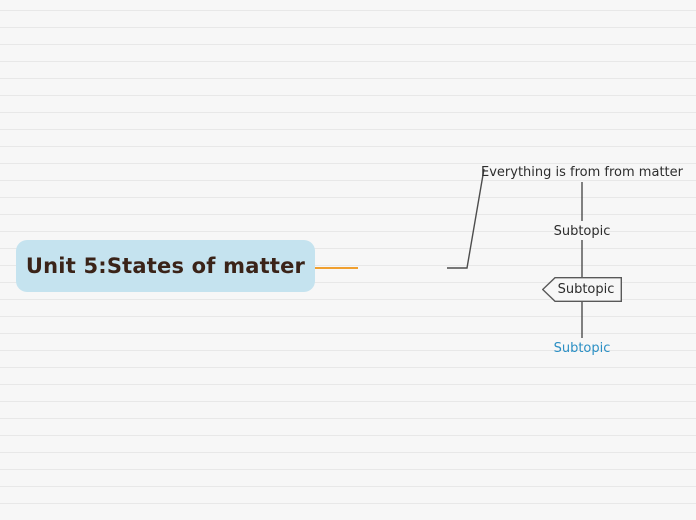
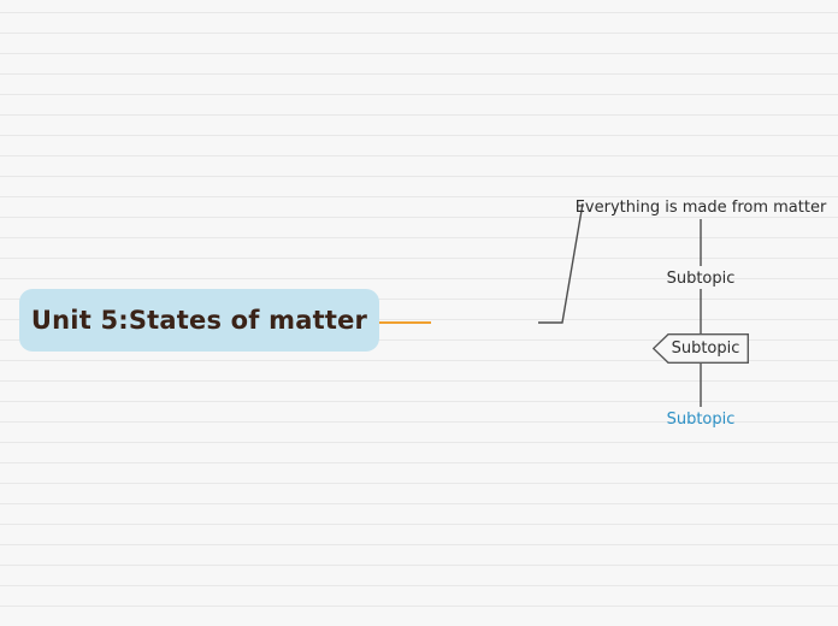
  Unit 5:States of matter
- Everything is from from matter
+ Everything is made from matter
  Subtopic
  Subtopic
  Subtopic
